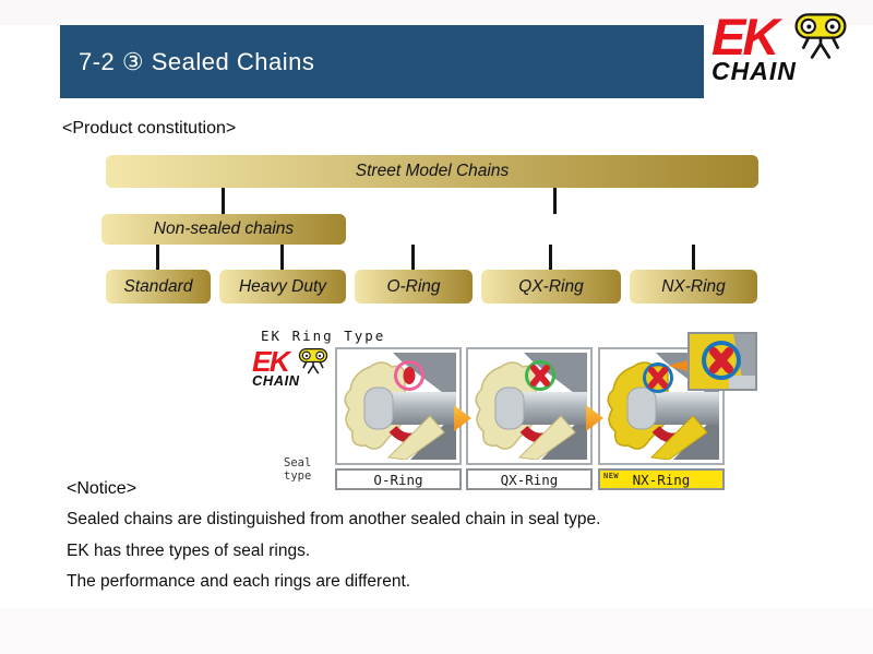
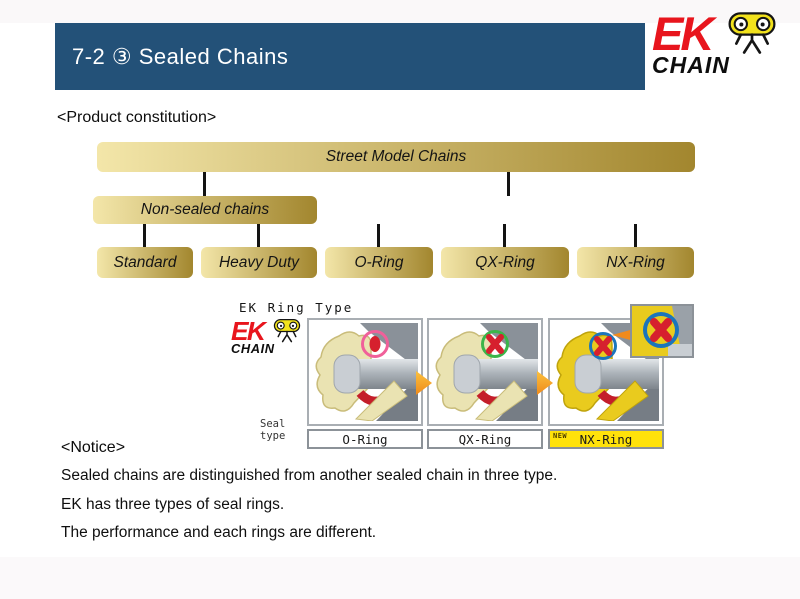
  7-2 ③ Sealed Chains
  EK
  CHAIN
  <Product constitution>
  Street Model Chains
  Non-sealed chains
  Standard
  Heavy Duty
  O-Ring
  QX-Ring
  NX-Ring
  EK Ring Type
  EK
  CHAIN
  Seal
  type
  O-Ring
  QX-Ring
  NEW
  NX-Ring
  <Notice>
- Sealed chains are distinguished from another sealed chain in seal type.
+ Sealed chains are distinguished from another sealed chain in three type.
  EK has three types of seal rings.
  The performance and each rings are different.
